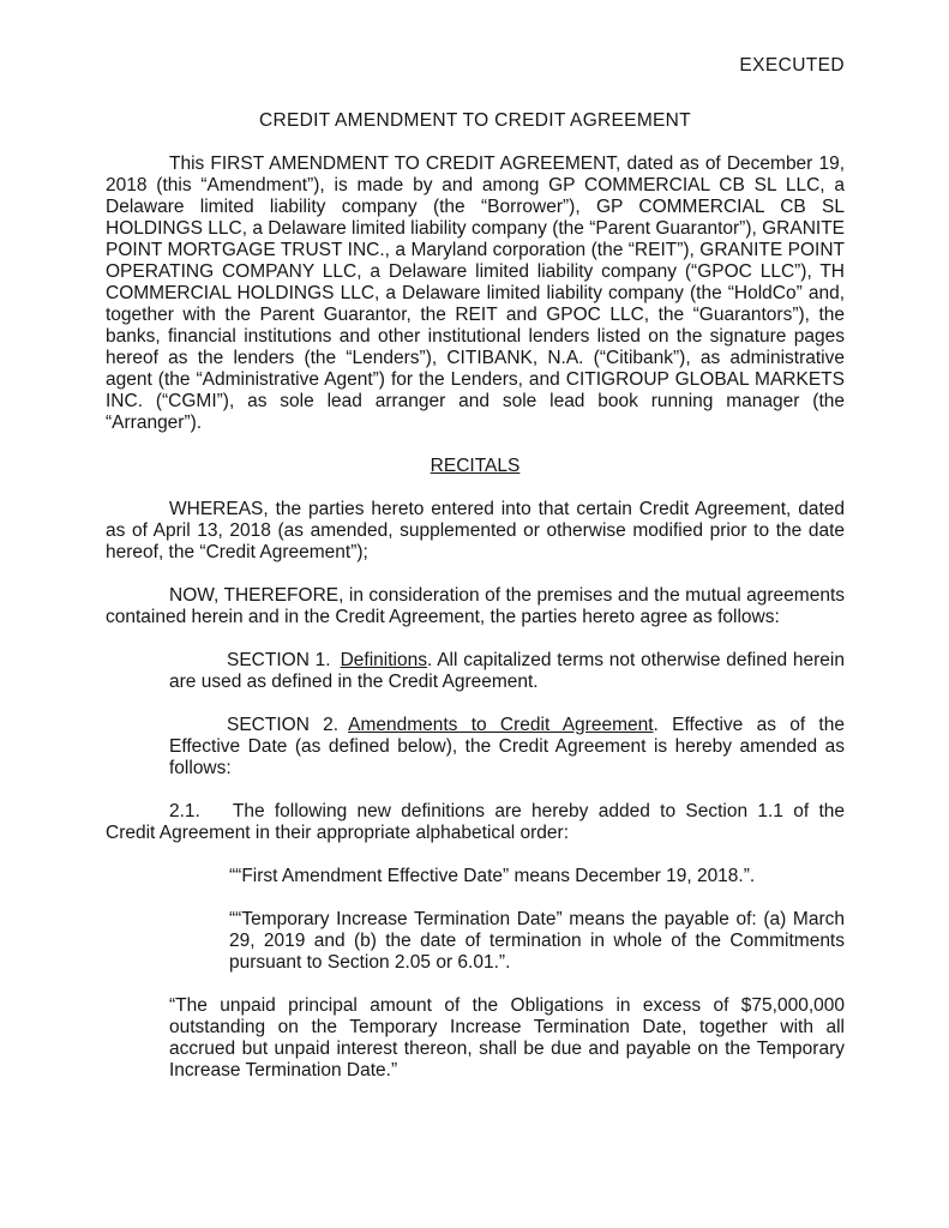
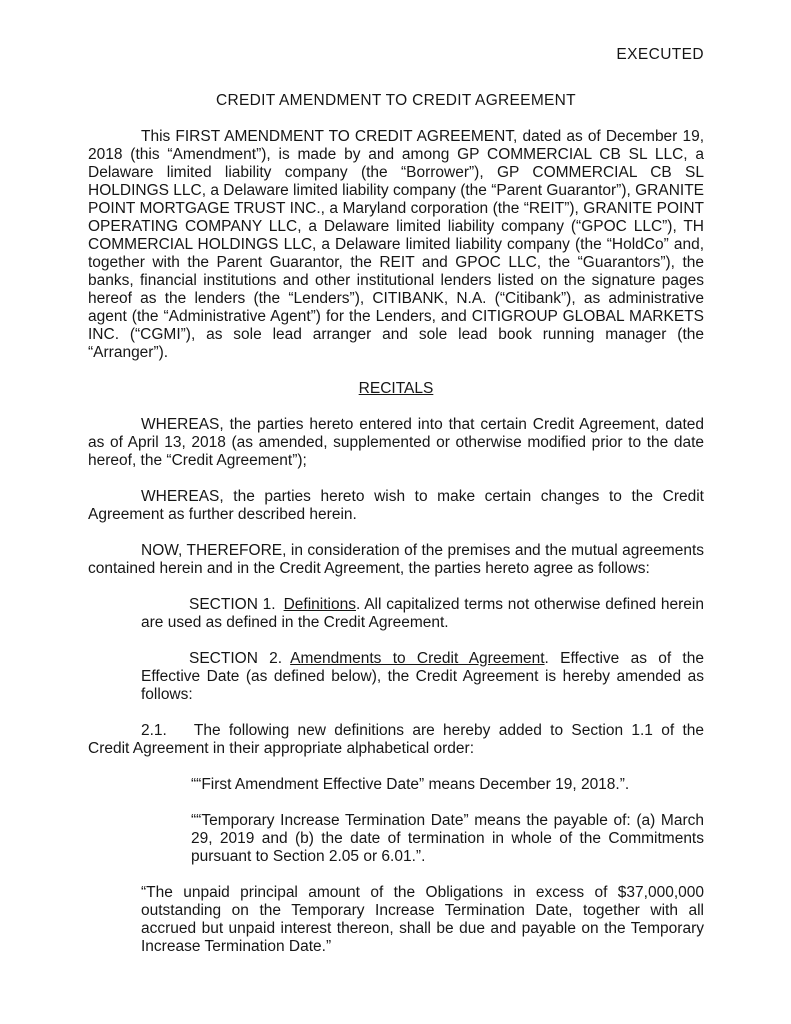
  EXECUTED
  CREDIT AMENDMENT TO CREDIT AGREEMENT
  This FIRST AMENDMENT TO CREDIT AGREEMENT, dated as of December 19, 2018 (this “Amendment”), is made by and among GP COMMERCIAL CB SL LLC, a Delaware limited liability company (the “Borrower”), GP COMMERCIAL CB SL HOLDINGS LLC, a Delaware limited liability company (the “Parent Guarantor”), GRANITE POINT MORTGAGE TRUST INC., a Maryland corporation (the “REIT”), GRANITE POINT OPERATING COMPANY LLC, a Delaware limited liability company (“GPOC LLC”), TH COMMERCIAL HOLDINGS LLC, a Delaware limited liability company (the “HoldCo” and, together with the Parent Guarantor, the REIT and GPOC LLC, the “Guarantors”), the banks, financial institutions and other institutional lenders listed on the signature pages hereof as the lenders (the “Lenders”), CITIBANK, N.A. (“Citibank”), as administrative agent (the “Administrative Agent”) for the Lenders, and CITIGROUP GLOBAL MARKETS INC. (“CGMI”), as sole lead arranger and sole lead book running manager (the “Arranger”).
  RECITALS
  WHEREAS, the parties hereto entered into that certain Credit Agreement, dated as of April 13, 2018 (as amended, supplemented or otherwise modified prior to the date hereof, the “Credit Agreement”);
+ WHEREAS, the parties hereto wish to make certain changes to the Credit Agreement as further described herein.
  NOW, THEREFORE, in consideration of the premises and the mutual agreements contained herein and in the Credit Agreement, the parties hereto agree as follows:
  SECTION 1. Definitions. All capitalized terms not otherwise defined herein are used as defined in the Credit Agreement.
  SECTION 2. Amendments to Credit Agreement. Effective as of the Effective Date (as defined below), the Credit Agreement is hereby amended as follows:
  2.1. The following new definitions are hereby added to Section 1.1 of the Credit Agreement in their appropriate alphabetical order:
  ““First Amendment Effective Date” means December 19, 2018.”.
  ““Temporary Increase Termination Date” means the payable of: (a) March 29, 2019 and (b) the date of termination in whole of the Commitments pursuant to Section 2.05 or 6.01.”.
- “The unpaid principal amount of the Obligations in excess of $75,000,000 outstanding on the Temporary Increase Termination Date, together with all accrued but unpaid interest thereon, shall be due and payable on the Temporary Increase Termination Date.”
+ “The unpaid principal amount of the Obligations in excess of $37,000,000 outstanding on the Temporary Increase Termination Date, together with all accrued but unpaid interest thereon, shall be due and payable on the Temporary Increase Termination Date.”
